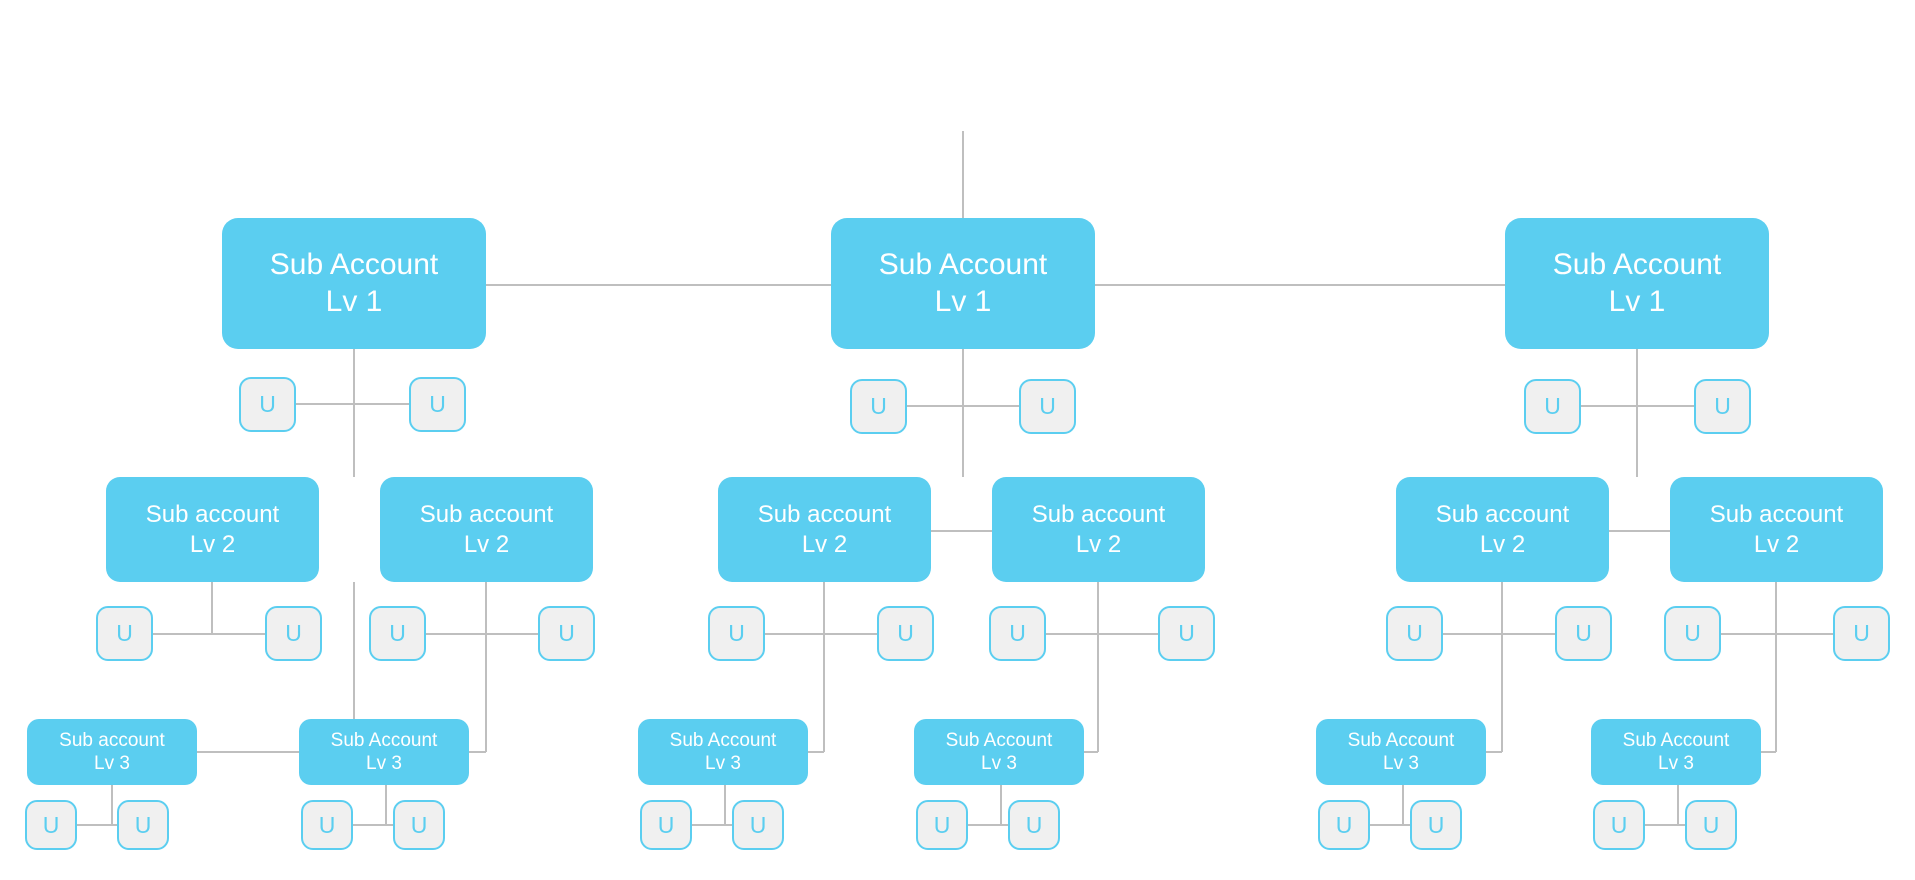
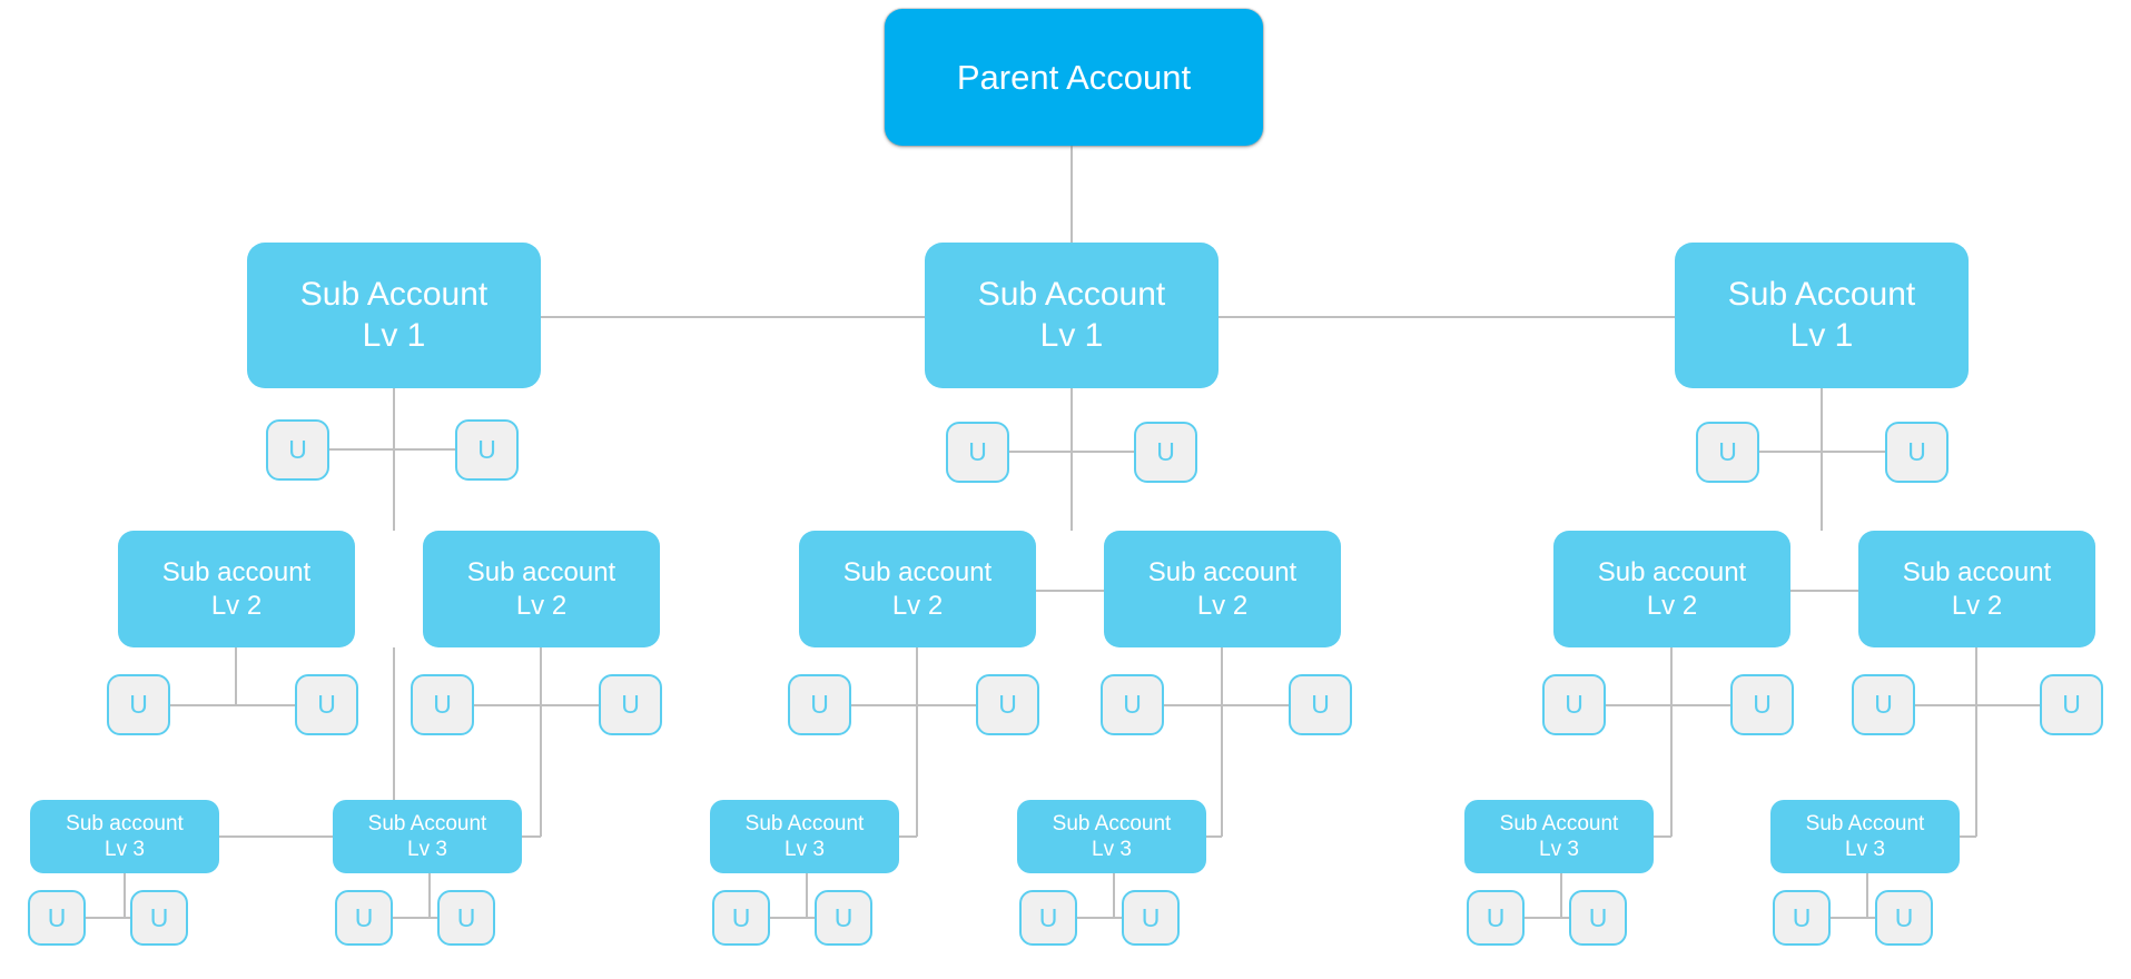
+ Parent Account
  Sub Account
  Lv 1
  Sub Account
  Lv 1
  Sub Account
  Lv 1
  U
  U
  U
  U
  U
  U
  Sub account
  Lv 2
  Sub account
  Lv 2
  Sub account
  Lv 2
  Sub account
  Lv 2
  Sub account
  Lv 2
  Sub account
  Lv 2
  U
  U
  U
  U
  U
  U
  U
  U
  U
  U
  U
  U
  Sub account
  Lv 3
  Sub Account
  Lv 3
  Sub Account
  Lv 3
  Sub Account
  Lv 3
  Sub Account
  Lv 3
  Sub Account
  Lv 3
  U
  U
  U
  U
  U
  U
  U
  U
  U
  U
  U
  U
